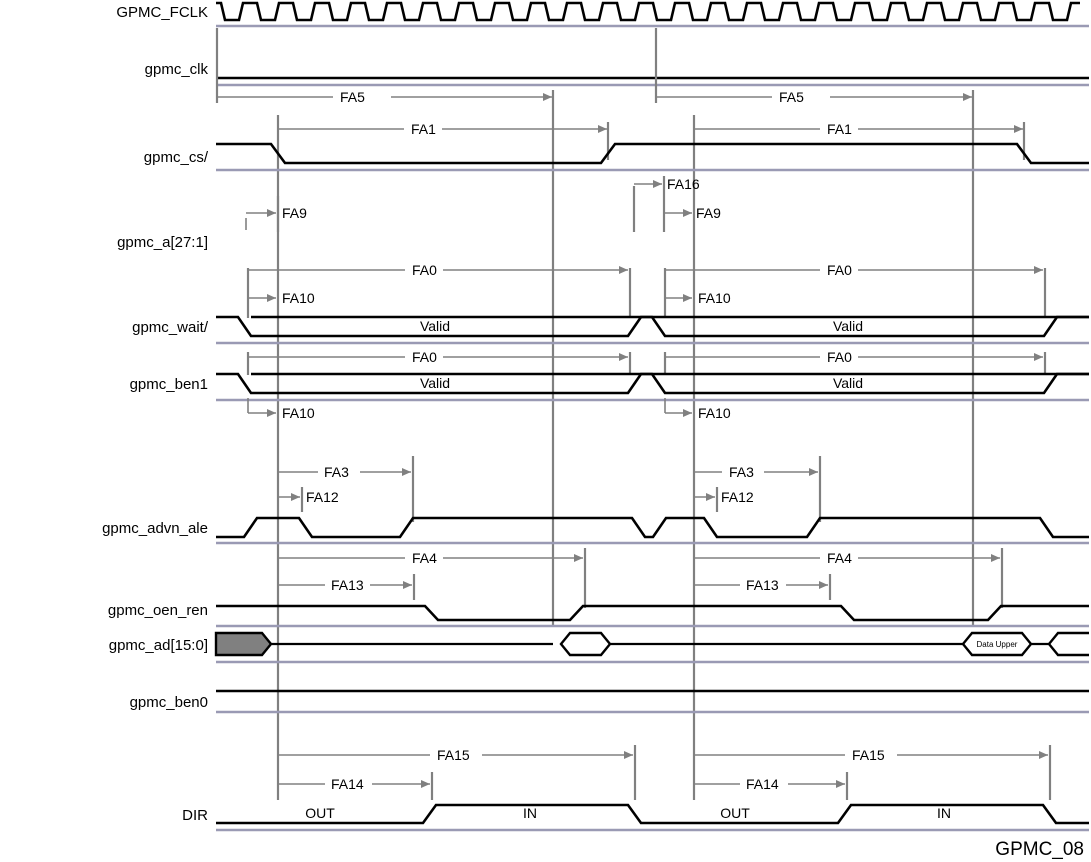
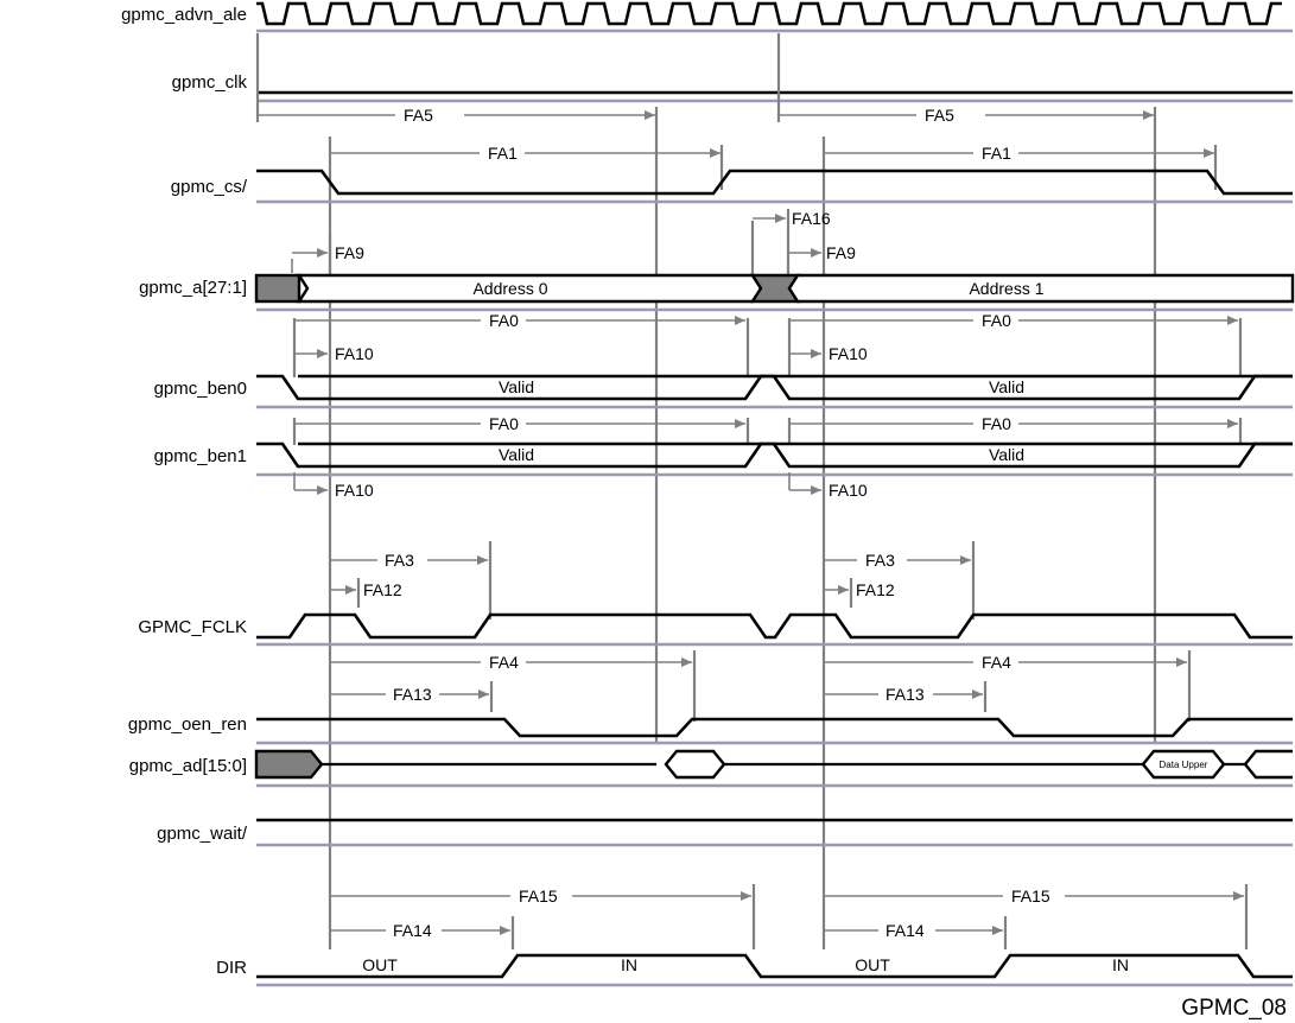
- GPMC_FCLK
+ gpmc_advn_ale
  gpmc_clk
  gpmc_cs/
  gpmc_a[27:1]
- gpmc_wait/
+ gpmc_ben0
  gpmc_ben1
- gpmc_advn_ale
+ GPMC_FCLK
  gpmc_oen_ren
  gpmc_ad[15:0]
- gpmc_ben0
+ gpmc_wait/
  DIR
  FA5
  FA5
  FA1
  FA1
  FA9
  FA16
  FA9
+ Address 0
+ Address 1
  FA0
  FA0
  FA10
  FA10
  Valid
  Valid
  FA0
  FA0
  Valid
  Valid
  FA10
  FA10
  FA3
  FA12
  FA3
  FA12
  FA4
  FA13
  FA4
  FA13
  Data Upper
  FA15
  FA14
  FA15
  FA14
  OUT
  IN
  OUT
  IN
  GPMC_08
